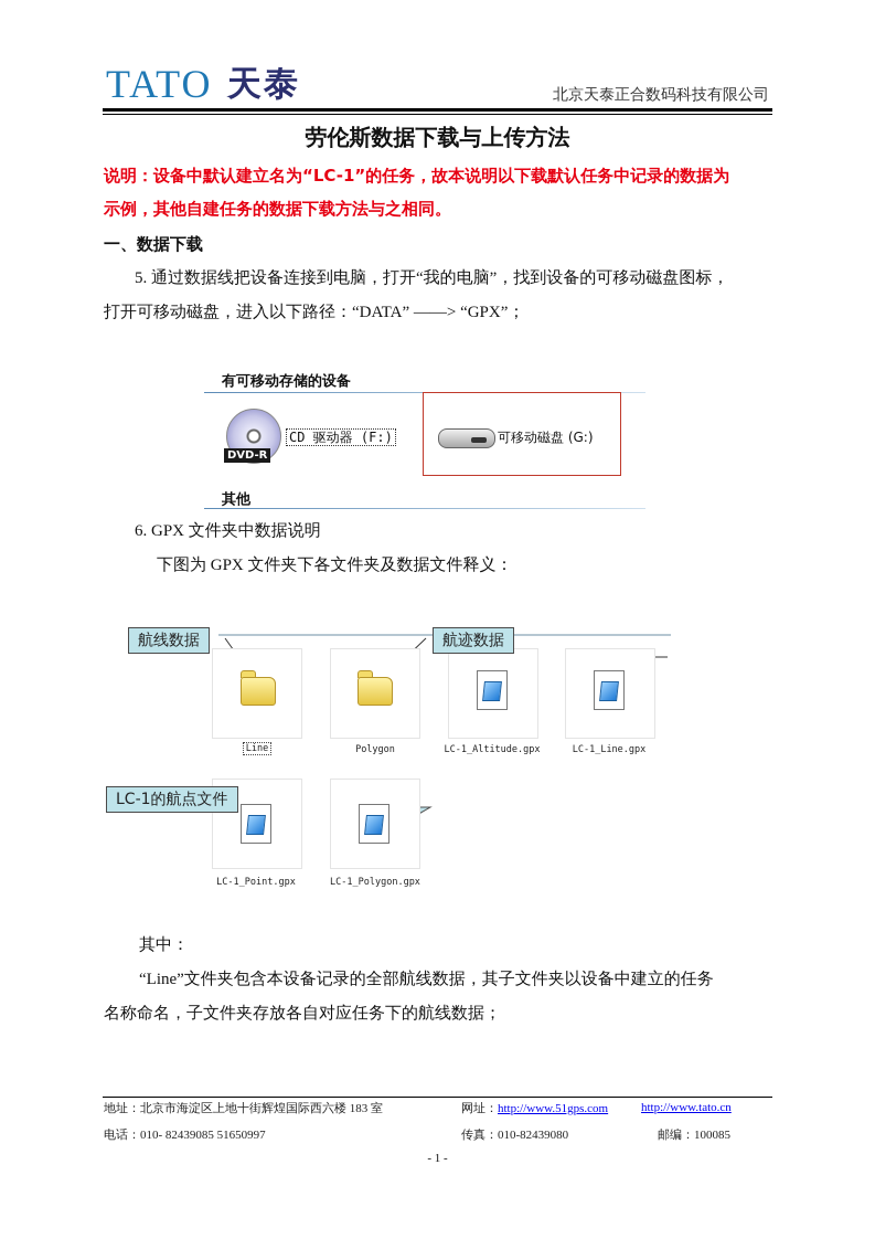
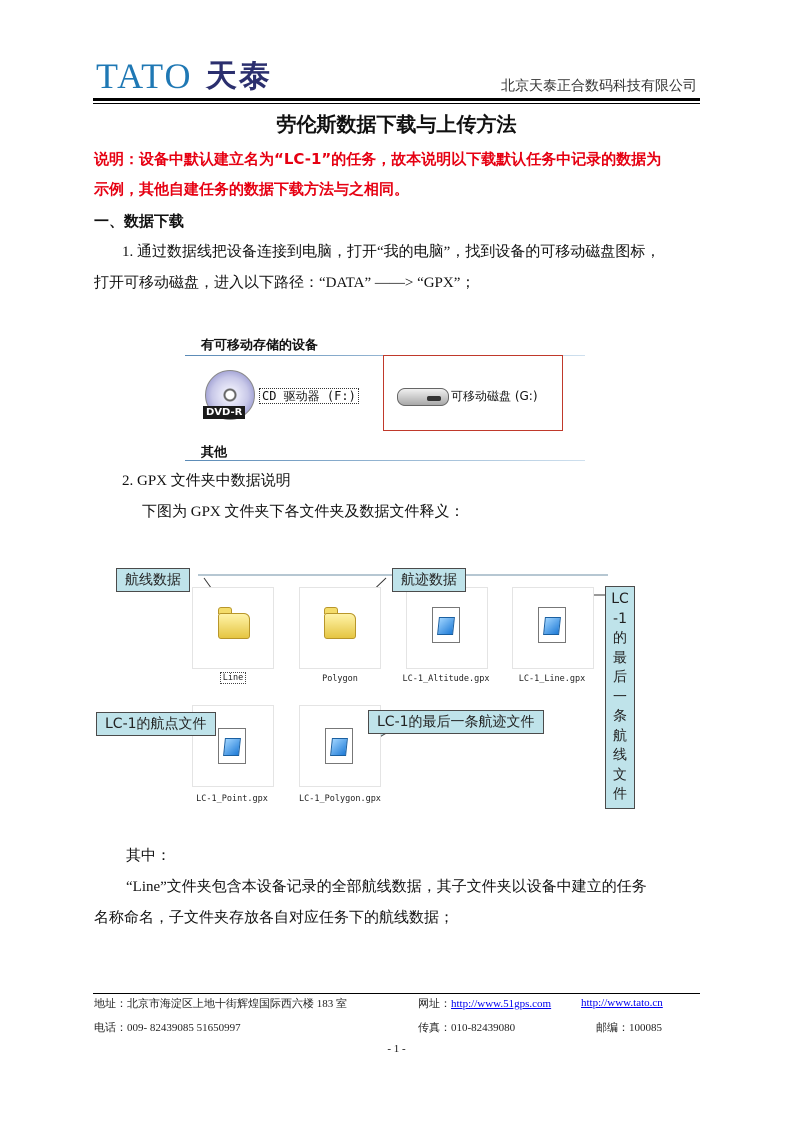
  TATO
  天泰
  北京天泰正合数码科技有限公司
  劳伦斯数据下载与上传方法
  说明：设备中默认建立名为“LC-1”的任务，故本说明以下载默认任务中记录的数据为
  示例，其他自建任务的数据下载方法与之相同。
  一、数据下载
- 5. 通过数据线把设备连接到电脑，打开“我的电脑”，找到设备的可移动磁盘图标，
+ 1. 通过数据线把设备连接到电脑，打开“我的电脑”，找到设备的可移动磁盘图标，
  打开可移动磁盘，进入以下路径：“DATA” ——> “GPX”；
  有可移动存储的设备
  DVD-R
  CD 驱动器 (F:)
  可移动磁盘 (G:)
  其他
- 6. GPX 文件夹中数据说明
+ 2. GPX 文件夹中数据说明
  下图为 GPX 文件夹下各文件夹及数据文件释义：
  Line
  Polygon
  LC-1_Altitude.gpx
  LC-1_Line.gpx
  LC-1_Point.gpx
  LC-1_Polygon.gpx
  航线数据
  航迹数据
  LC-1的航点文件
+ LC-1的最后一条航迹文件
+ LC
+ -1
+ 的
+ 最
+ 后
+ 一
+ 条
+ 航
+ 线
+ 文
+ 件
  其中：
  “Line”文件夹包含本设备记录的全部航线数据，其子文件夹以设备中建立的任务
  名称命名，子文件夹存放各自对应任务下的航线数据；
  地址：北京市海淀区上地十街辉煌国际西六楼 183 室
  网址：http://www.51gps.com
  http://www.tato.cn
- 电话：010- 82439085 51650997
+ 电话：009- 82439085 51650997
  传真：010-82439080
  邮编：100085
  - 1 -
